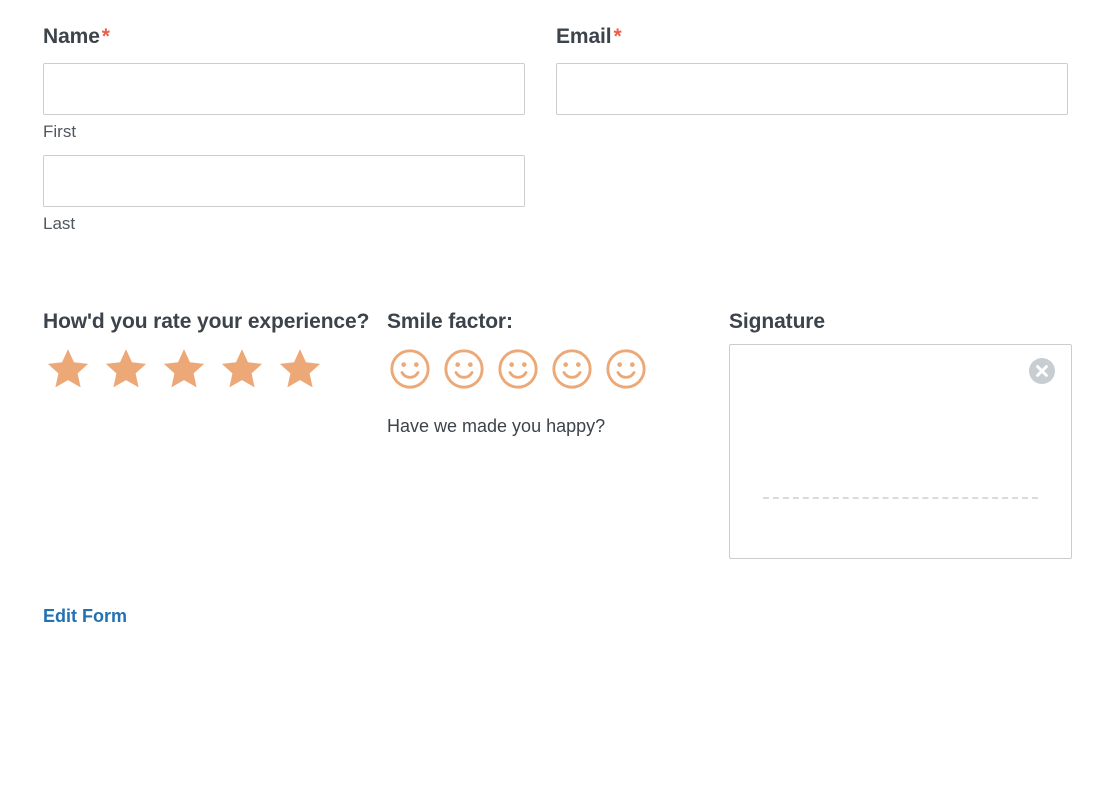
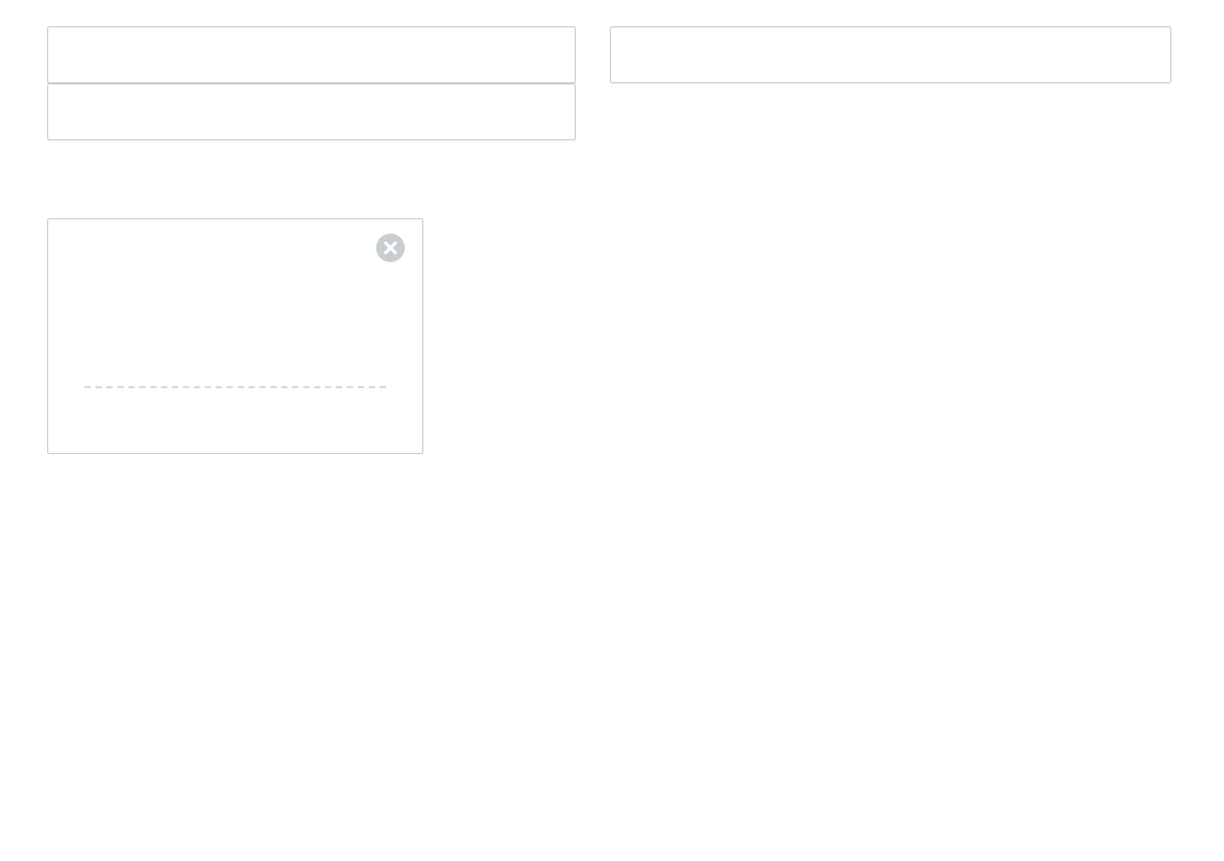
- Name*
- First
- Last
- Email*
- How'd you rate your experience?
- Smile factor:
- Have we made you happy?
- Signature
- Edit Form
